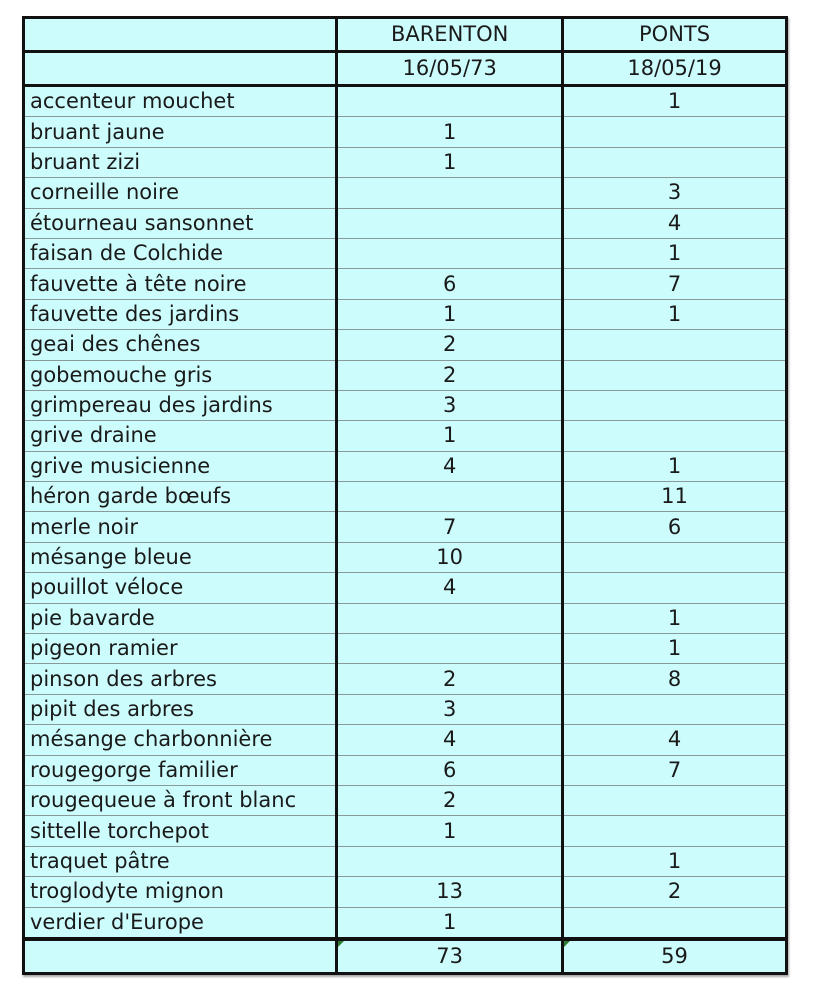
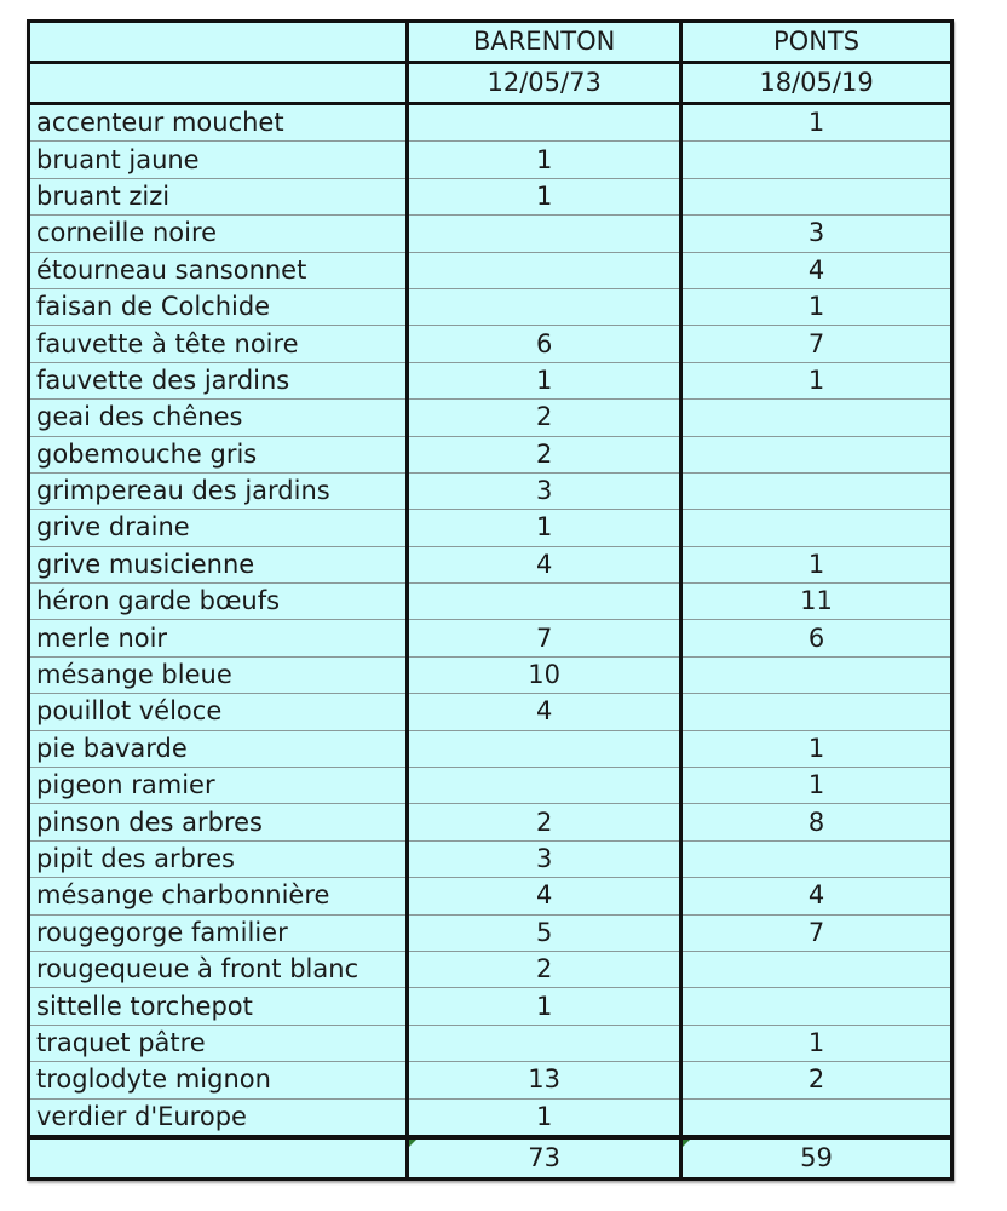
  	BARENTON	PONTS
- 	16/05/73	18/05/19
+ 	12/05/73	18/05/19
  accenteur mouchet		1
  bruant jaune	1
  bruant zizi	1
  corneille noire		3
  étourneau sansonnet		4
  faisan de Colchide		1
  fauvette à tête noire	6	7
  fauvette des jardins	1	1
  geai des chênes	2
  gobemouche gris	2
  grimpereau des jardins	3
  grive draine	1
  grive musicienne	4	1
  héron garde bœufs		11
  merle noir	7	6
  mésange bleue	10
  pouillot véloce	4
  pie bavarde		1
  pigeon ramier		1
  pinson des arbres	2	8
  pipit des arbres	3
  mésange charbonnière	4	4
- rougegorge familier	6	7
+ rougegorge familier	5	7
  rougequeue à front blanc	2
  sittelle torchepot	1
  traquet pâtre		1
  troglodyte mignon	13	2
  verdier d'Europe	1
  	73	59
